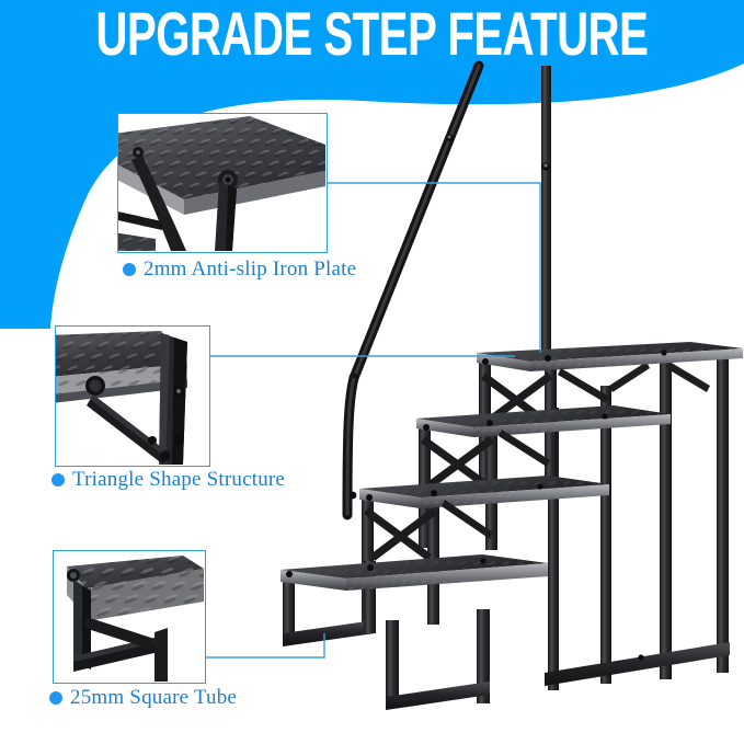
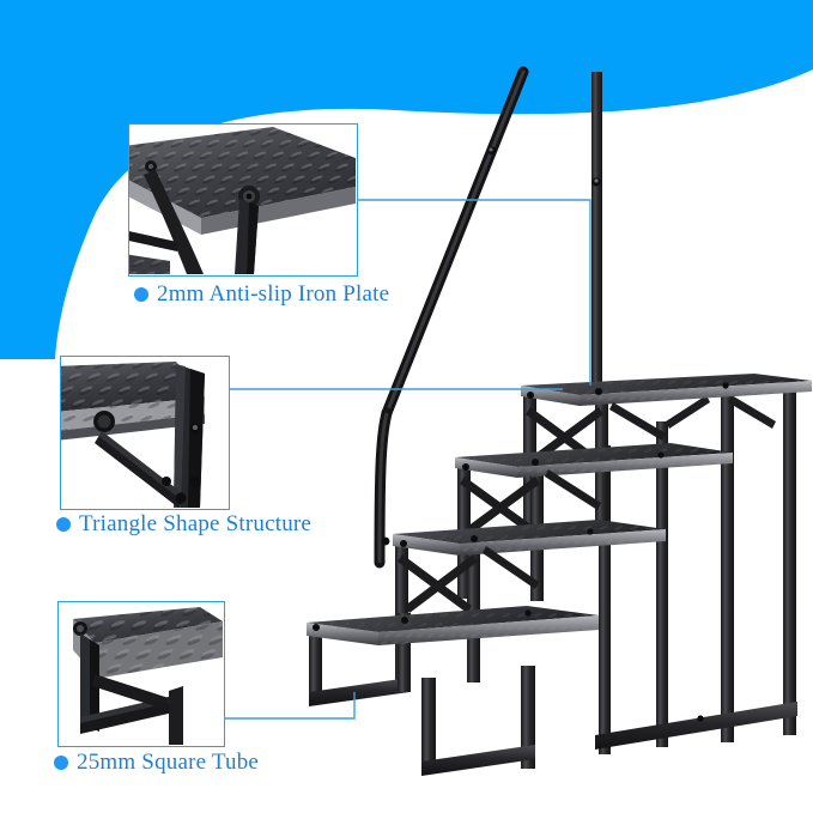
- UPGRADE STEP FEATURE
  2mm Anti-slip Iron Plate
  Triangle Shape Structure
  25mm Square Tube
